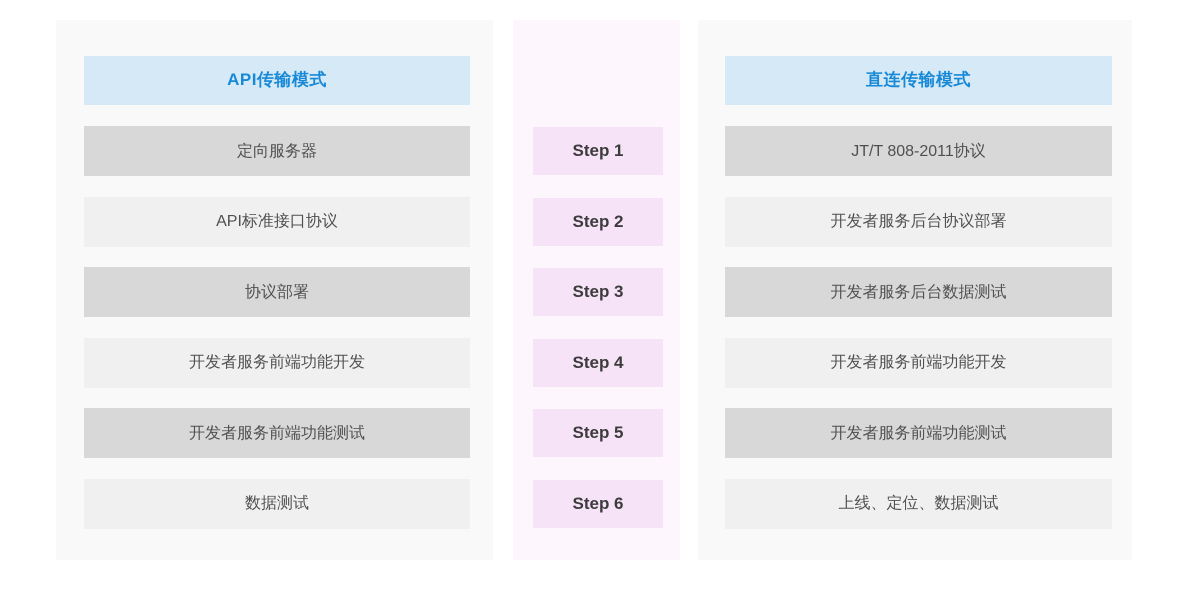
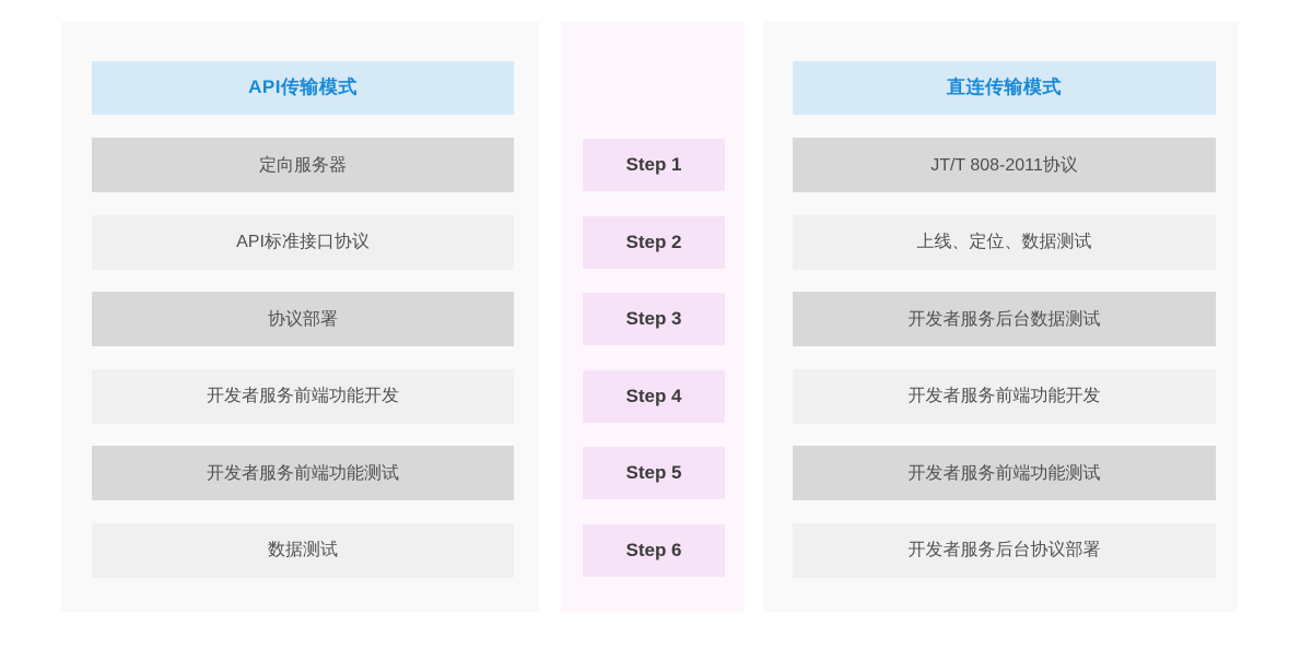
  API传输模式
  定向服务器
  API标准接口协议
  协议部署
  开发者服务前端功能开发
  开发者服务前端功能测试
  数据测试
  Step 1
  Step 2
  Step 3
  Step 4
  Step 5
  Step 6
  直连传输模式
  JT/T 808-2011协议
- 开发者服务后台协议部署
+ 上线、定位、数据测试
  开发者服务后台数据测试
  开发者服务前端功能开发
  开发者服务前端功能测试
- 上线、定位、数据测试
+ 开发者服务后台协议部署
